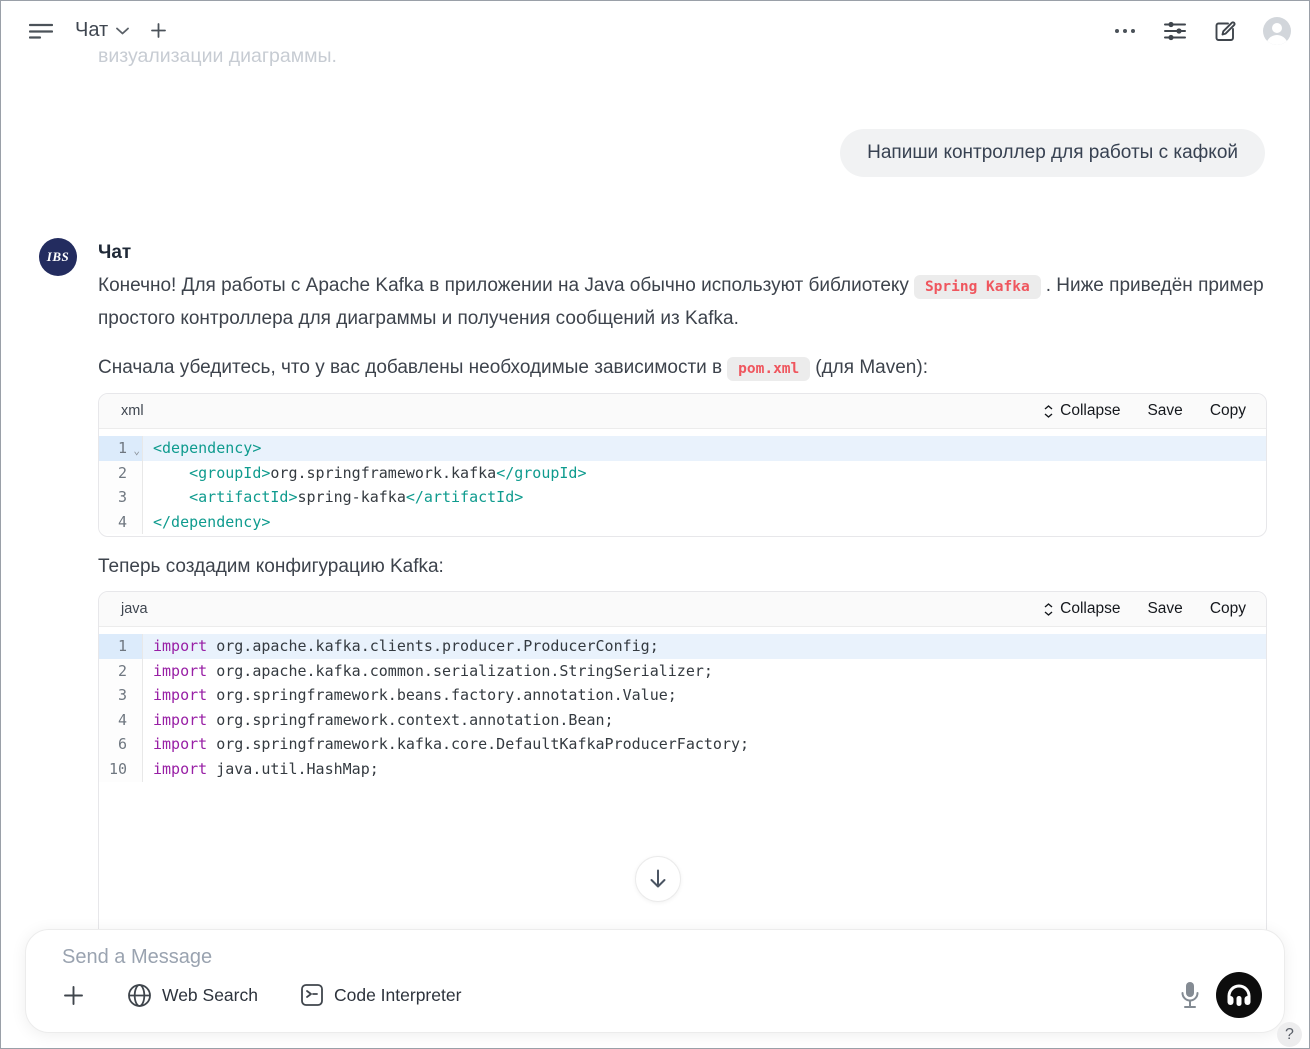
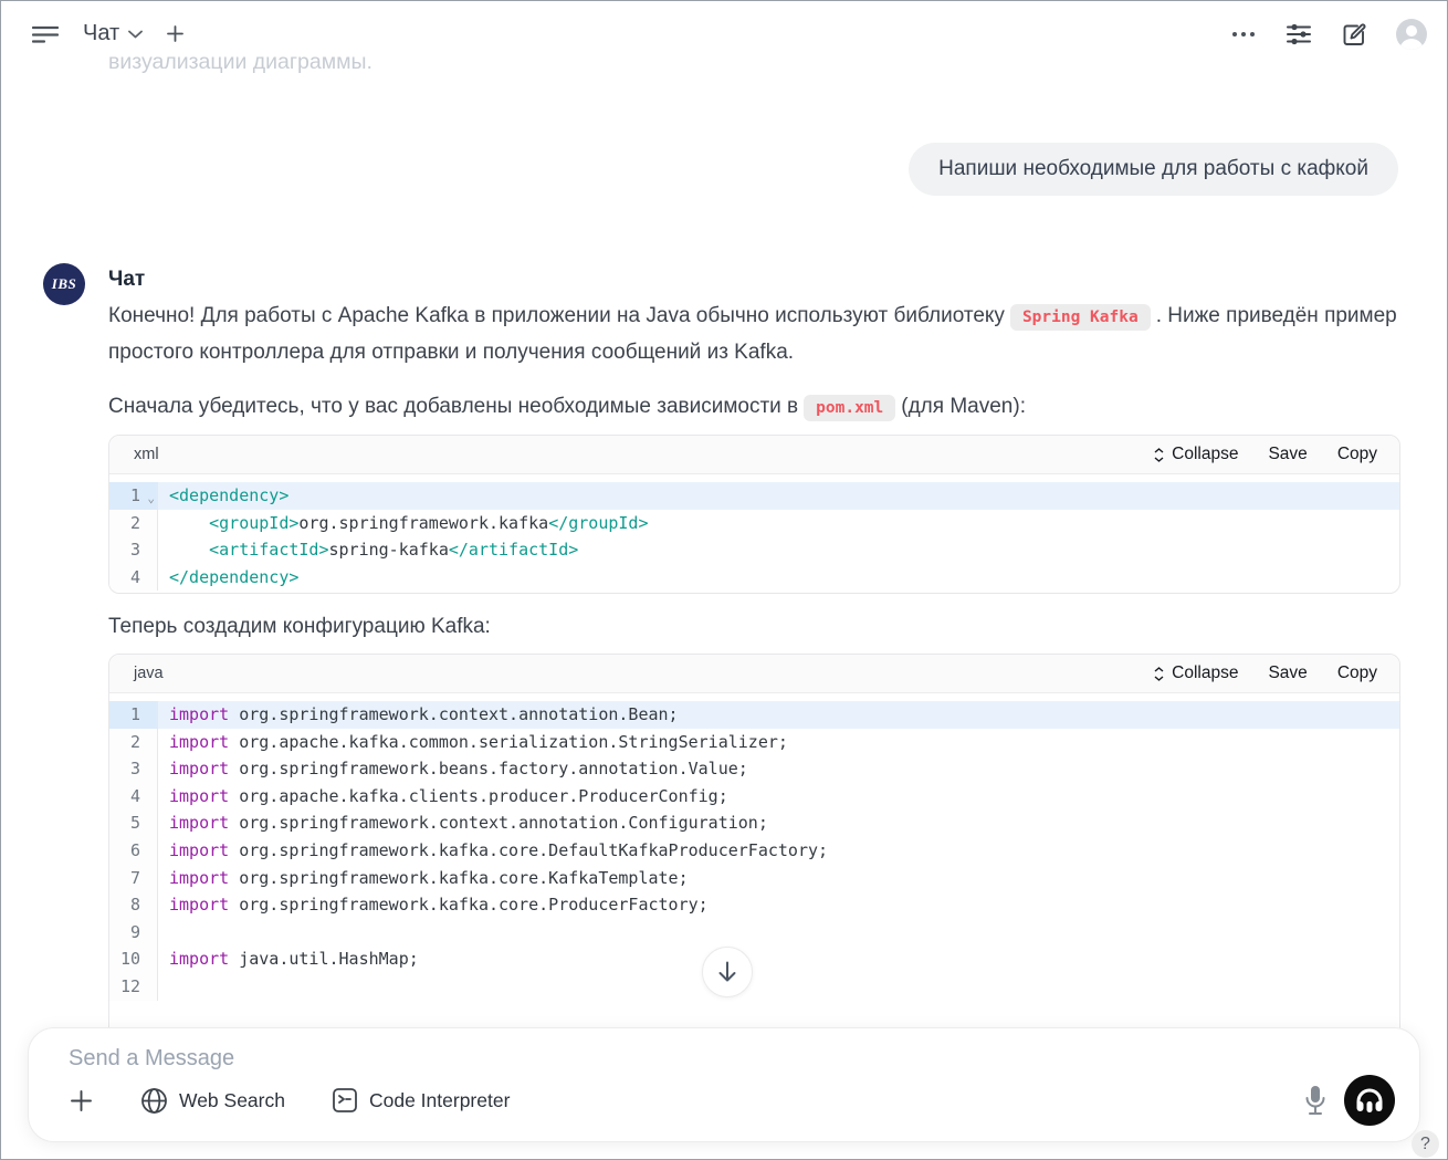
  визуализации диаграммы.
  Чат
- Напиши контроллер для работы с кафкой
+ Напиши необходимые для работы с кафкой
  IBS
  Чат
- Конечно! Для работы с Apache Kafka в приложении на Java обычно используют библиотеку Spring Kafka . Ниже приведён пример простого контроллера для диаграммы и получения сообщений из Kafka.
+ Конечно! Для работы с Apache Kafka в приложении на Java обычно используют библиотеку Spring Kafka . Ниже приведён пример простого контроллера для отправки и получения сообщений из Kafka.
  Сначала убедитесь, что у вас добавлены необходимые зависимости в pom.xml (для Maven):
  xml
  Collapse
  Save
  Copy
  1
  ⌄
  <dependency>
  2
  <groupId>org.springframework.kafka</groupId>
  3
  <artifactId>spring-kafka</artifactId>
  4
  </dependency>
  Теперь создадим конфигурацию Kafka:
  java
  Collapse
  Save
  Copy
  1
- import org.apache.kafka.clients.producer.ProducerConfig;
+ import org.springframework.context.annotation.Bean;
  2
  import org.apache.kafka.common.serialization.StringSerializer;
  3
  import org.springframework.beans.factory.annotation.Value;
  4
- import org.springframework.context.annotation.Bean;
+ import org.apache.kafka.clients.producer.ProducerConfig;
+ 5
+ import org.springframework.context.annotation.Configuration;
  6
  import org.springframework.kafka.core.DefaultKafkaProducerFactory;
+ 7
+ import org.springframework.kafka.core.KafkaTemplate;
+ 8
+ import org.springframework.kafka.core.ProducerFactory;
+ 9
  10
  import java.util.HashMap;
+ 12
  Send a Message
  Web Search
  Code Interpreter
  ?
